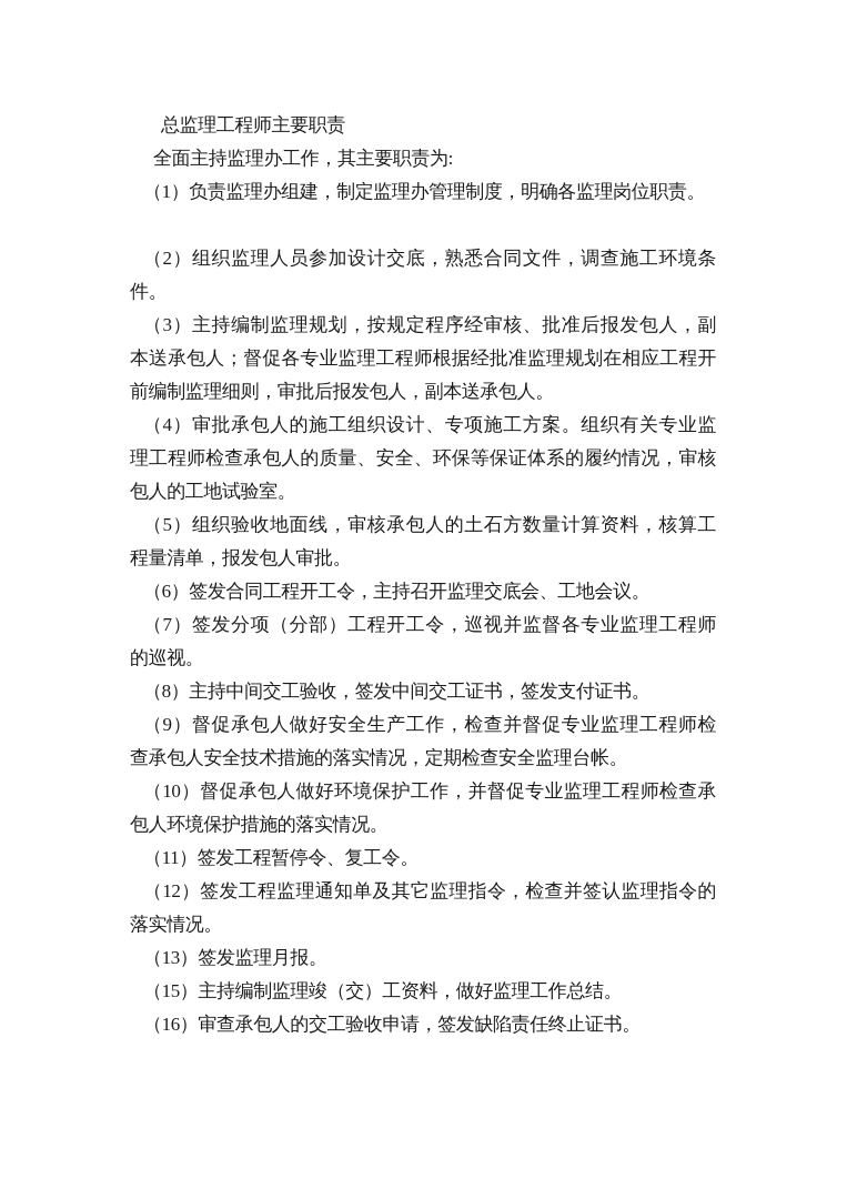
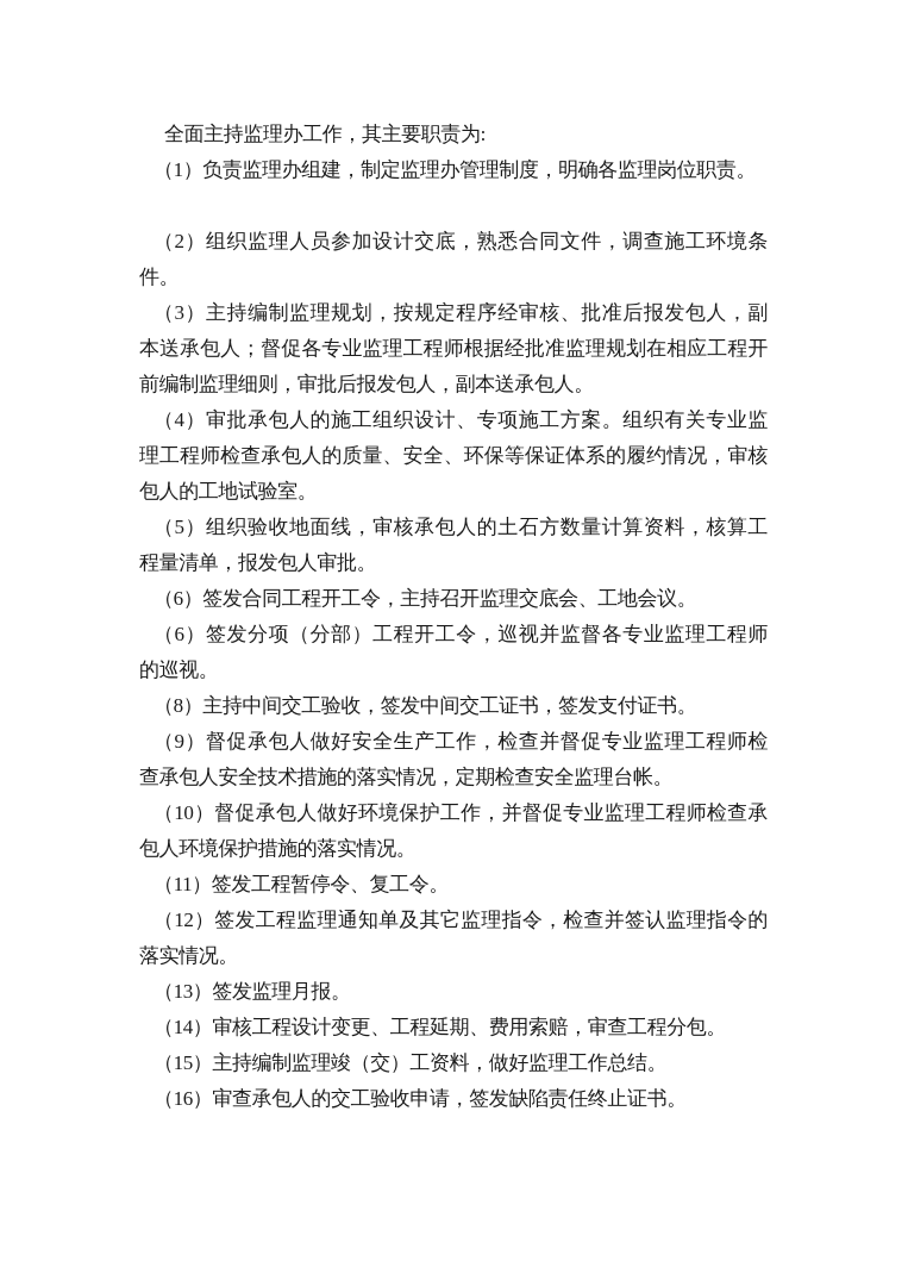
- 总监理工程师主要职责
  全面主持监理办工作，其主要职责为:
  （1）负责监理办组建，制定监理办管理制度，明确各监理岗位职责。
  （2）组织监理人员参加设计交底，熟悉合同文件，调查施工环境条
  件。
  （3）主持编制监理规划，按规定程序经审核、批准后报发包人，副
  本送承包人；督促各专业监理工程师根据经批准监理规划在相应工程开
  前编制监理细则，审批后报发包人，副本送承包人。
  （4）审批承包人的施工组织设计、专项施工方案。组织有关专业监
  理工程师检查承包人的质量、安全、环保等保证体系的履约情况，审核
  包人的工地试验室。
  （5）组织验收地面线，审核承包人的土石方数量计算资料，核算工
  程量清单，报发包人审批。
  （6）签发合同工程开工令，主持召开监理交底会、工地会议。
- （7）签发分项（分部）工程开工令，巡视并监督各专业监理工程师
+ （6）签发分项（分部）工程开工令，巡视并监督各专业监理工程师
  的巡视。
  （8）主持中间交工验收，签发中间交工证书，签发支付证书。
  （9）督促承包人做好安全生产工作，检查并督促专业监理工程师检
  查承包人安全技术措施的落实情况，定期检查安全监理台帐。
  （10）督促承包人做好环境保护工作，并督促专业监理工程师检查承
  包人环境保护措施的落实情况。
  （11）签发工程暂停令、复工令。
  （12）签发工程监理通知单及其它监理指令，检查并签认监理指令的
  落实情况。
  （13）签发监理月报。
+ （14）审核工程设计变更、工程延期、费用索赔，审查工程分包。
  （15）主持编制监理竣（交）工资料，做好监理工作总结。
  （16）审查承包人的交工验收申请，签发缺陷责任终止证书。
